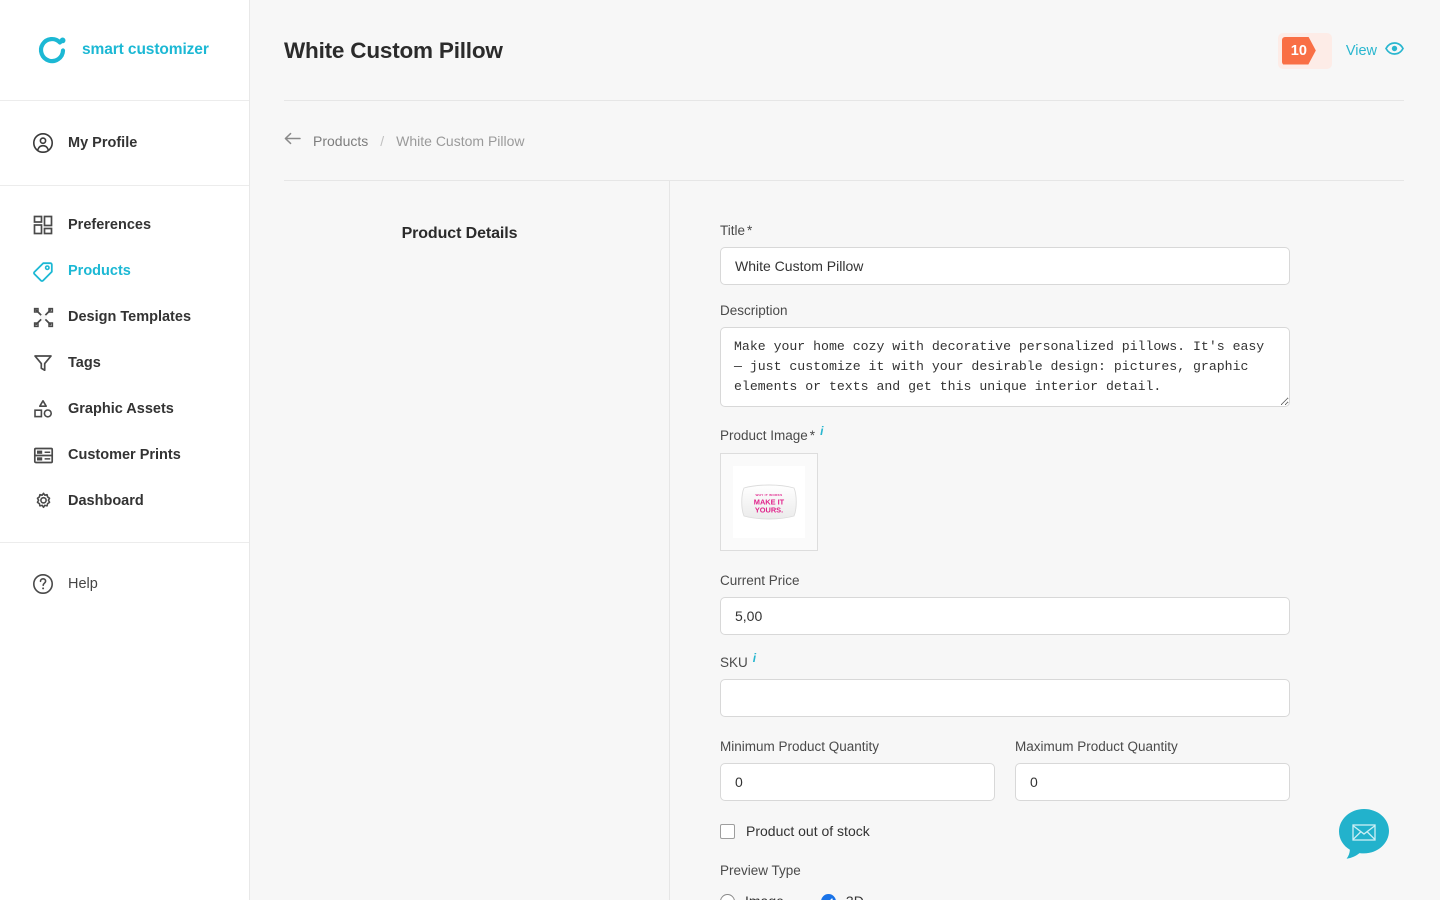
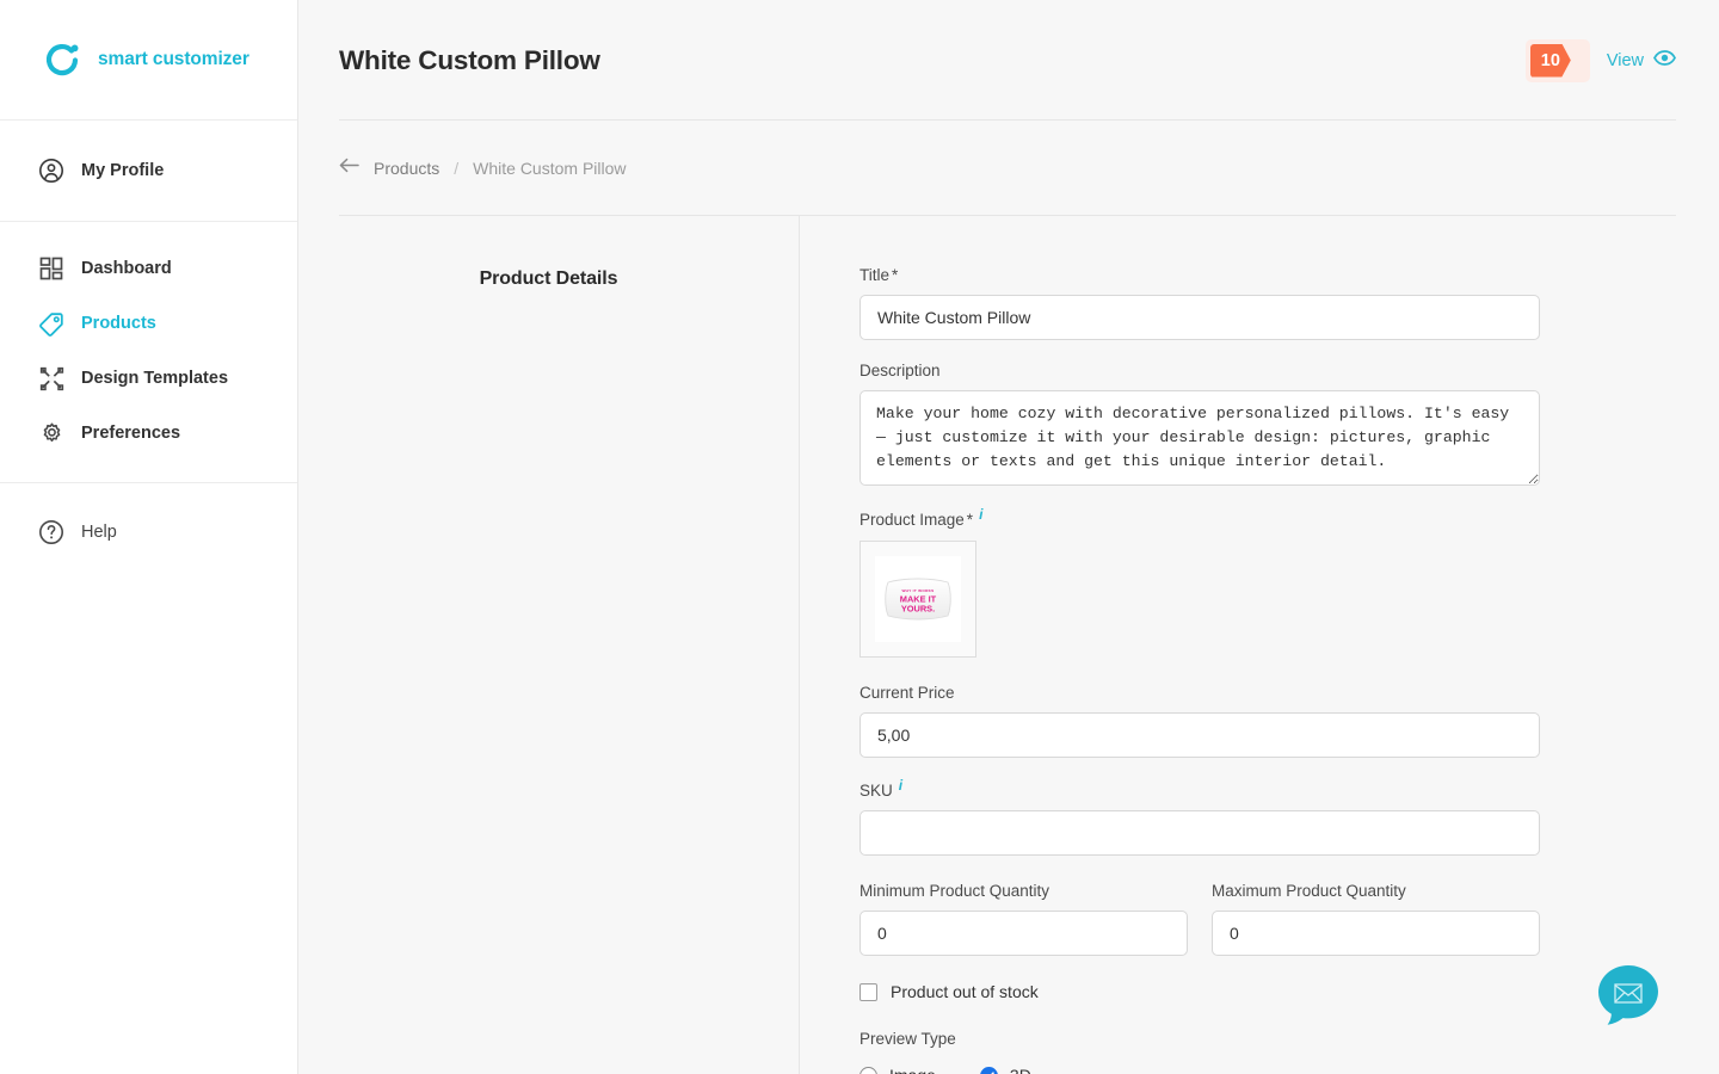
  smart customizer
  My Profile
- Preferences
+ Dashboard
  Products
  Design Templates
- Tags
- Graphic Assets
- Customer Prints
- Dashboard
+ Preferences
  Help
  White Custom Pillow
  10
  View
  Products
  /
  White Custom Pillow
  Product Details
  Title
  *
  White Custom Pillow
  Description
  Product Image
  *
  i
  MAKE IT
  YOURS.
  Current Price
  5,00
  SKU
  i
  Minimum Product Quantity
  0
  Maximum Product Quantity
  0
  Product out of stock
  Preview Type
